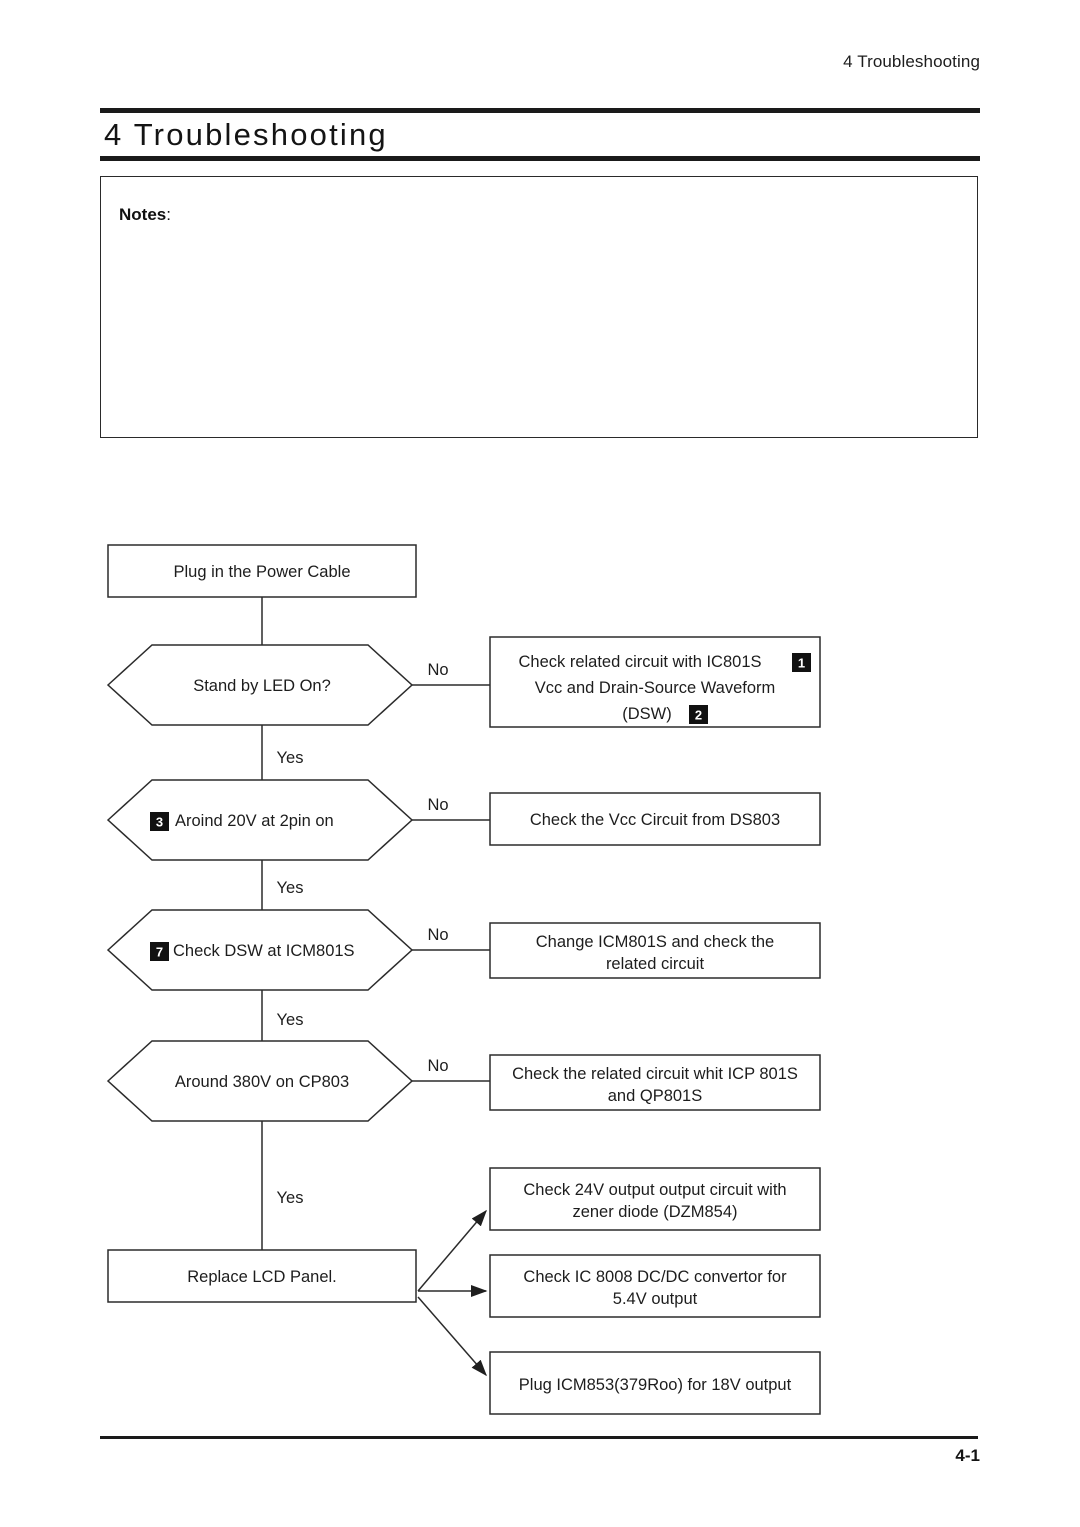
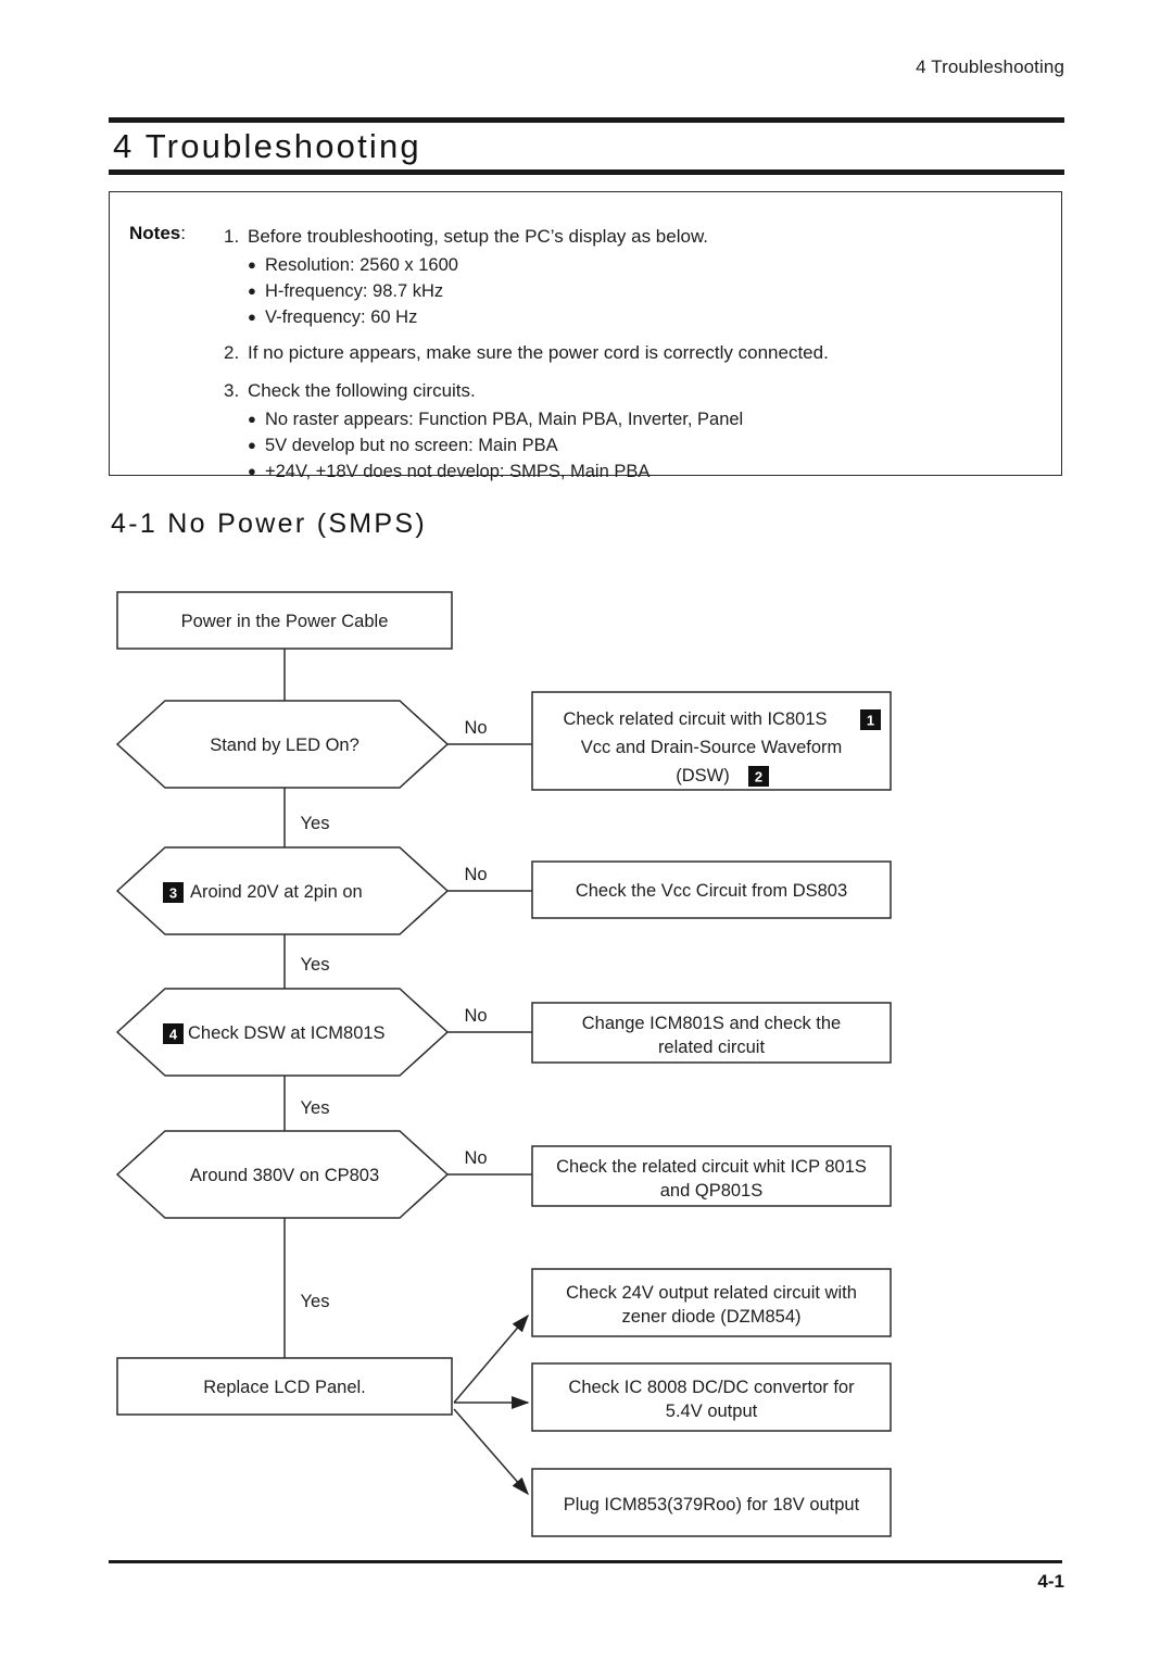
  4 Troubleshooting
  4 Troubleshooting
  Notes:
+ 1. Before troubleshooting, setup the PC’s display as below.
+ ● Resolution: 2560 x 1600
+ ● H-frequency: 98.7 kHz
+ ● V-frequency: 60 Hz
+ 2. If no picture appears, make sure the power cord is correctly connected.
+ 3. Check the following circuits.
+ ● No raster appears: Function PBA, Main PBA, Inverter, Panel
+ ● 5V develop but no screen: Main PBA
+ ● +24V, +18V does not develop: SMPS, Main PBA
+ 4-1 No Power (SMPS)
- Plug in the Power Cable
+ Power in the Power Cable
  Stand by LED On?
  No
  Yes
  Check related circuit with IC801S
  1
  Vcc and Drain-Source Waveform
  (DSW)
  2
  3
  Aroind 20V at 2pin on
  No
  Yes
  Check the Vcc Circuit from DS803
- 7
+ 4
  Check DSW at ICM801S
  No
  Yes
  Change ICM801S and check the
  related circuit
  Around 380V on CP803
  No
  Yes
  Check the related circuit whit ICP 801S
  and QP801S
  Replace LCD Panel.
- Check 24V output output circuit with
+ Check 24V output related circuit with
  zener diode (DZM854)
  Check IC 8008 DC/DC convertor for
  5.4V output
  Plug ICM853(379Roo) for 18V output
  4-1
